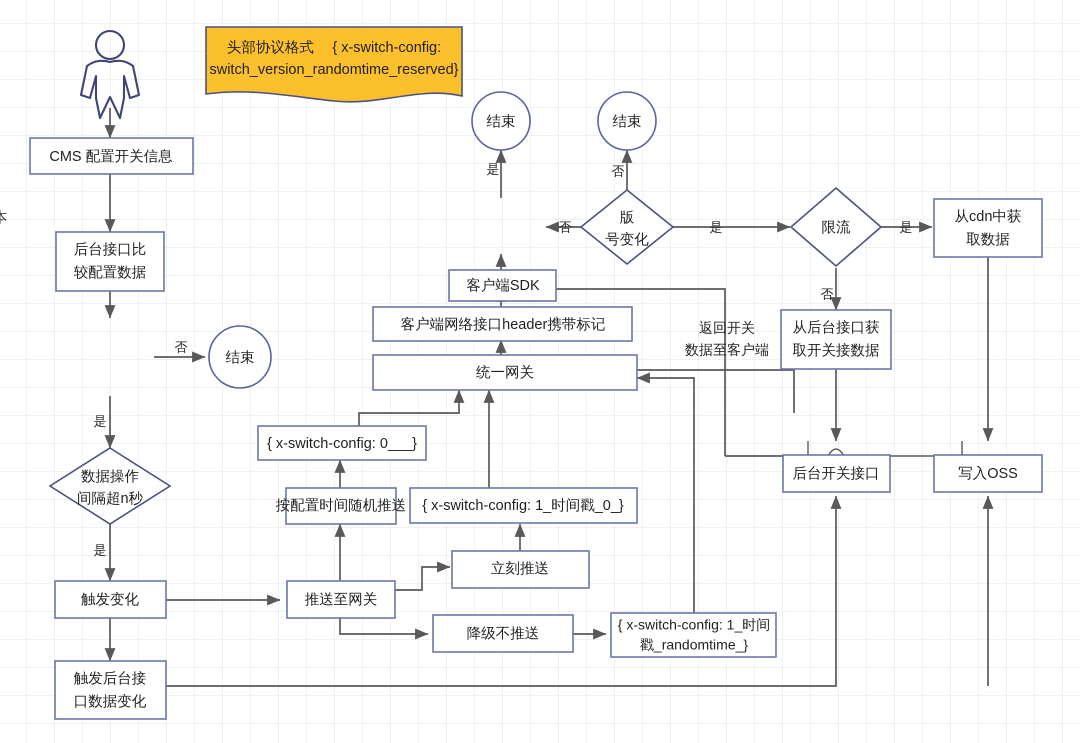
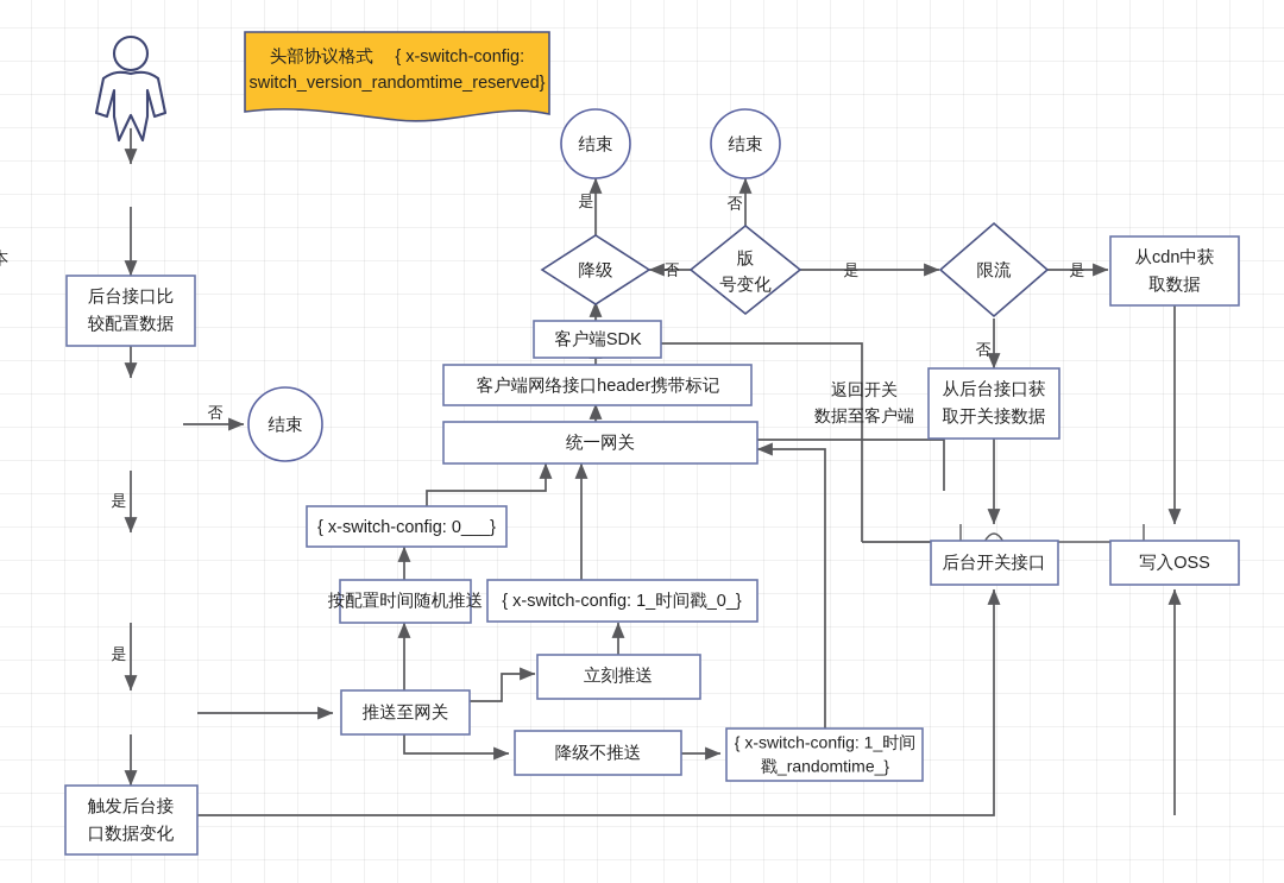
  头部协议格式 { x-switch-config:
  switch_version_randomtime_reserved}
- CMS 配置开关信息
  后台接口比
  较配置数据
  否
  是
  结束
- 数据操作
- 间隔超n秒
  是
- 触发变化
  触发后台接
  口数据变化
  推送至网关
  按配置时间随机推送
  { x-switch-config: 0___}
  立刻推送
  { x-switch-config: 1_时间戳_0_}
  降级不推送
  { x-switch-config: 1_时间
  戳_randomtime_}
  统一网关
  客户端网络接口header携带标记
  客户端SDK
+ 降级
  是
  否
  结束
  版本
  号变化
  否
  是
  结束
  限流
  是
  否
  从cdn中获
  取数据
  从后台接口获
  取开关接数据
  后台开关接口
  写入OSS
  返回开关
  数据至客户端
